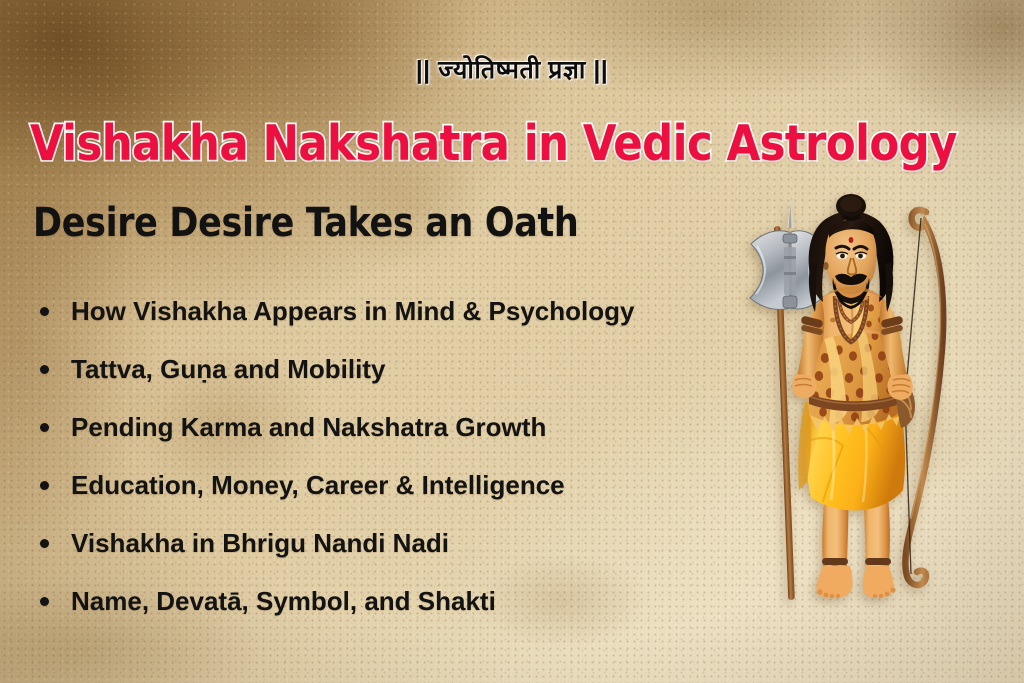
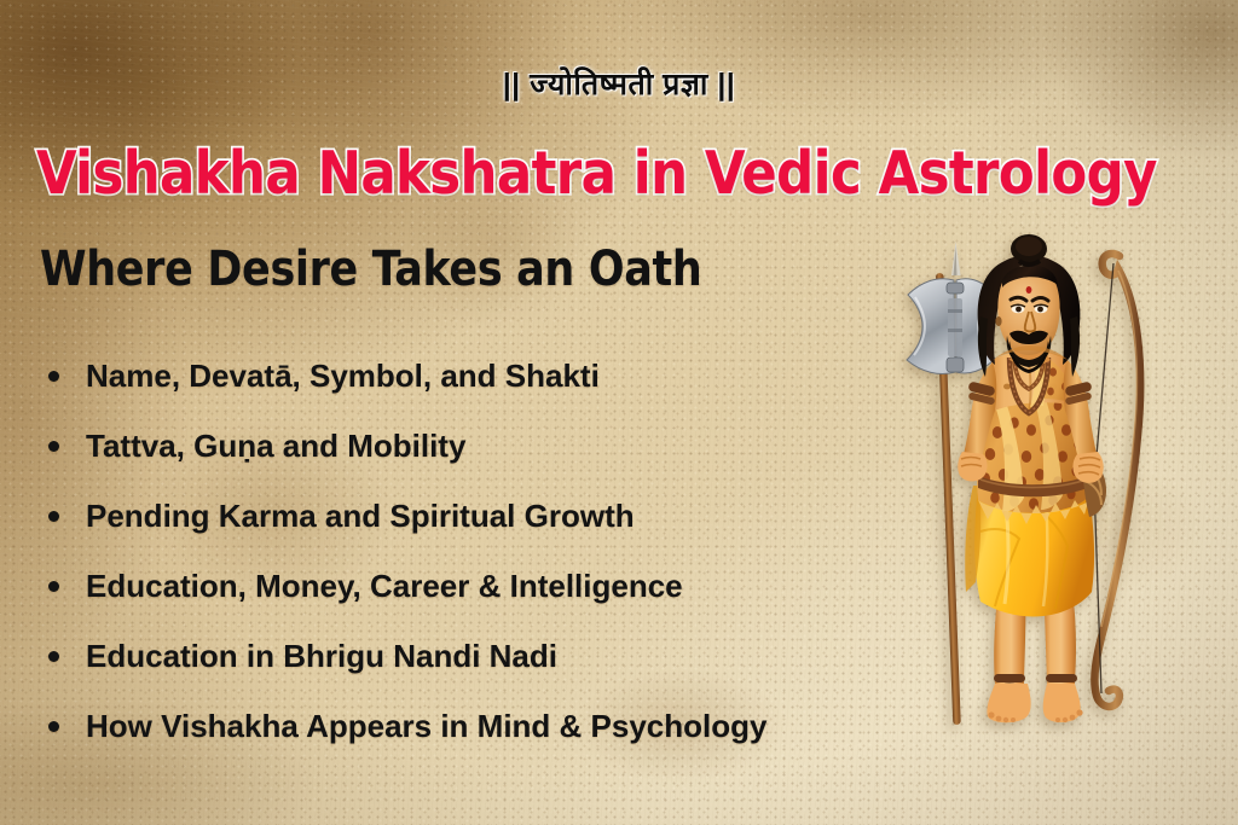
  || ज्योतिष्मती प्रज्ञा ||
  Vishakha Nakshatra in Vedic Astrology
- Desire Desire Takes an Oath
+ Where Desire Takes an Oath
- How Vishakha Appears in Mind & Psychology
+ Name, Devatā, Symbol, and Shakti
  Tattva, Guṇa and Mobility
- Pending Karma and Nakshatra Growth
+ Pending Karma and Spiritual Growth
  Education, Money, Career & Intelligence
- Vishakha in Bhrigu Nandi Nadi
+ Education in Bhrigu Nandi Nadi
- Name, Devatā, Symbol, and Shakti
+ How Vishakha Appears in Mind & Psychology
